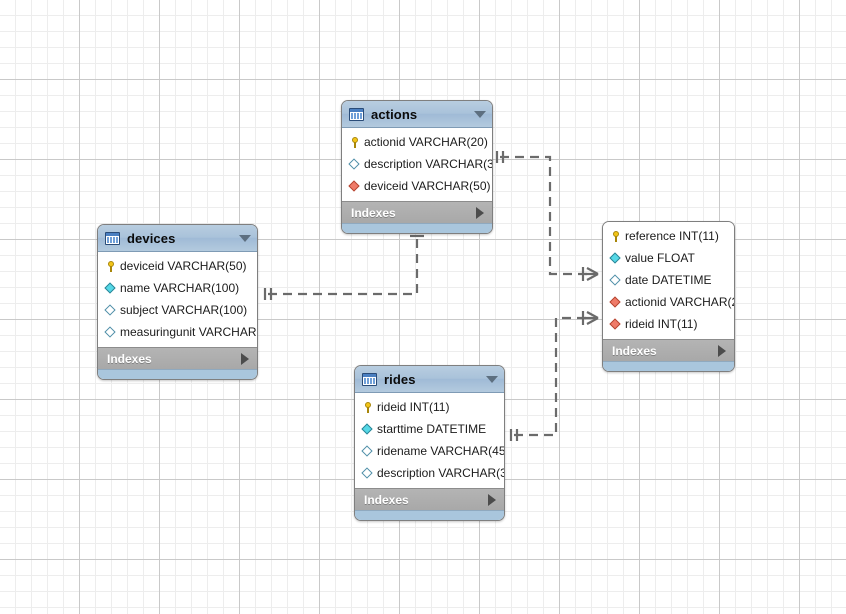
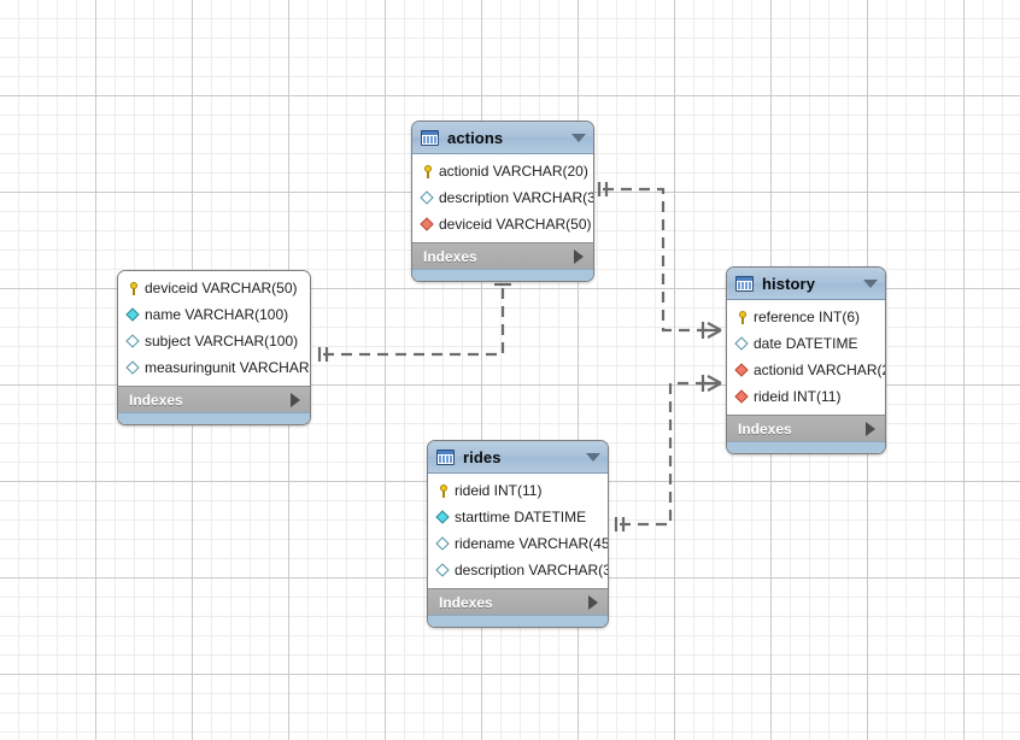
  actions
  actionid VARCHAR(20)
  description VARCHAR(3
  deviceid VARCHAR(50)
  Indexes
- devices
  deviceid VARCHAR(50)
  name VARCHAR(100)
  subject VARCHAR(100)
  measuringunit VARCHAR
  Indexes
+ history
- reference INT(11)
+ reference INT(6)
- value FLOAT
  date DATETIME
  actionid VARCHAR(
  rideid INT(11)
  Indexes
  rides
  rideid INT(11)
  starttime DATETIME
  ridename VARCHAR(45
  description VARCHAR(3
  Indexes
